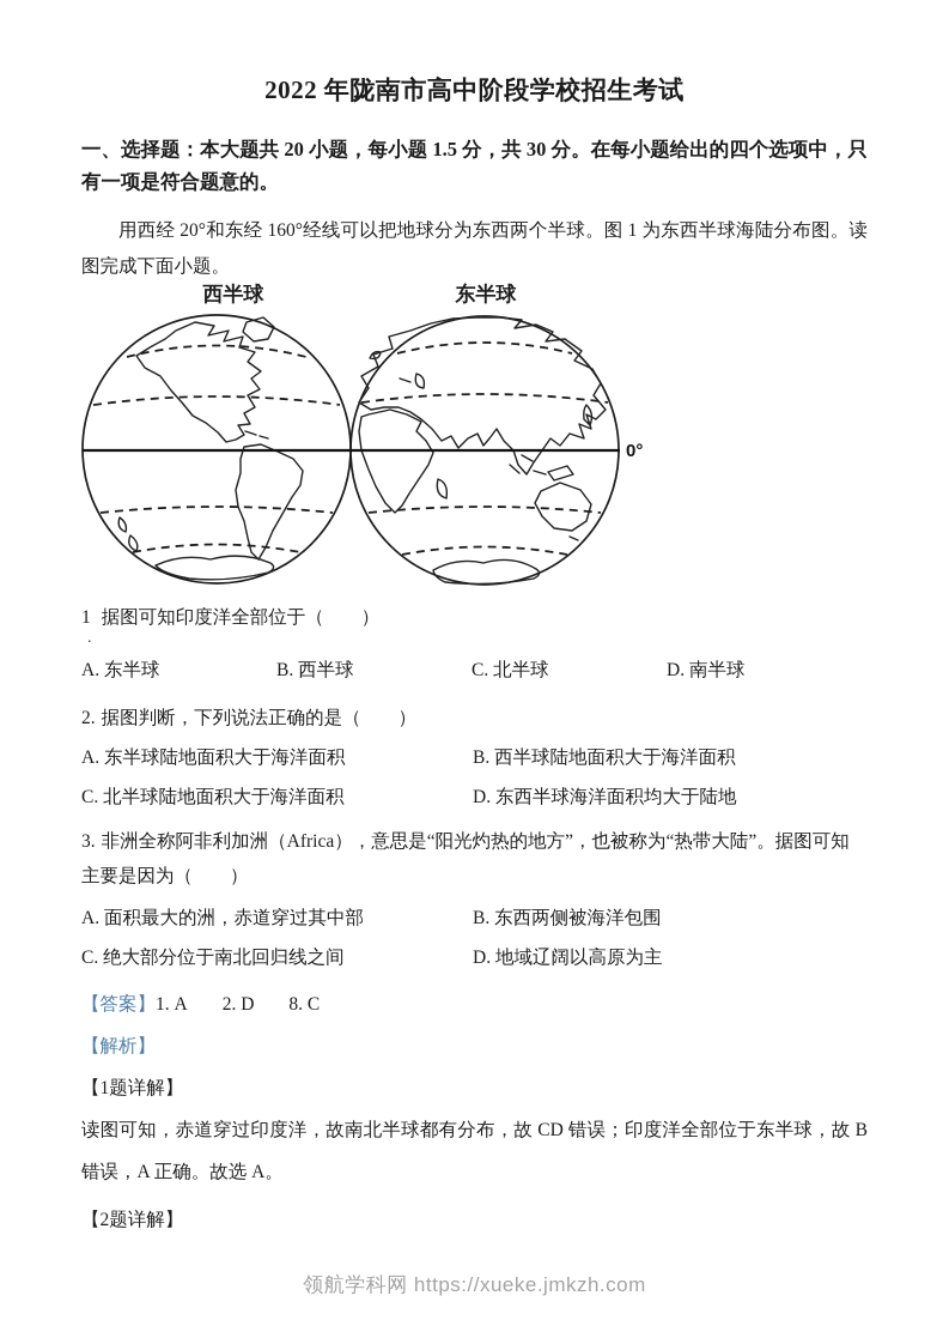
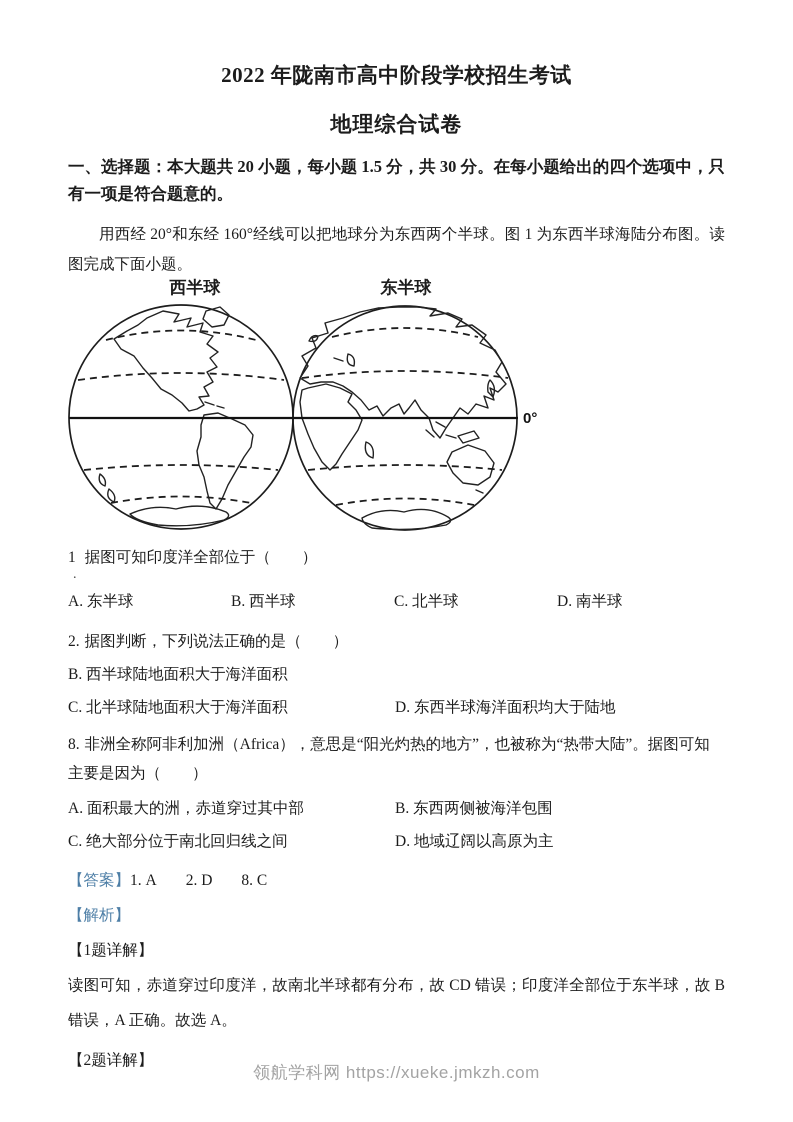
  2022 年陇南市高中阶段学校招生考试
+ 地理综合试卷
  一、选择题：本大题共 20 小题，每小题 1.5 分，共 30 分。在每小题给出的四个选项中，只有一项是符合题意的。
  用西经 20°和东经 160°经线可以把地球分为东西两个半球。图 1 为东西半球海陆分布图。读图完成下面小题。
  西半球
  东半球
  0°
  1 据图可知印度洋全部位于（ ）
  .
  A. 东半球
  B. 西半球
  C. 北半球
  D. 南半球
  2. 据图判断，下列说法正确的是（ ）
- A. 东半球陆地面积大于海洋面积
  B. 西半球陆地面积大于海洋面积
  C. 北半球陆地面积大于海洋面积
  D. 东西半球海洋面积均大于陆地
- 3. 非洲全称阿非利加洲（Africa），意思是“阳光灼热的地方”，也被称为“热带大陆”。据图可知主要是因为（ ）
+ 8. 非洲全称阿非利加洲（Africa），意思是“阳光灼热的地方”，也被称为“热带大陆”。据图可知主要是因为（ ）
  A. 面积最大的洲，赤道穿过其中部
  B. 东西两侧被海洋包围
  C. 绝大部分位于南北回归线之间
  D. 地域辽阔以高原为主
  【答案】1. A 2. D 8. C
  【解析】
  【1题详解】
  读图可知，赤道穿过印度洋，故南北半球都有分布，故 CD 错误；印度洋全部位于东半球，故 B 错误，A 正确。故选 A。
  【2题详解】
  领航学科网 https://xueke.jmkzh.com
